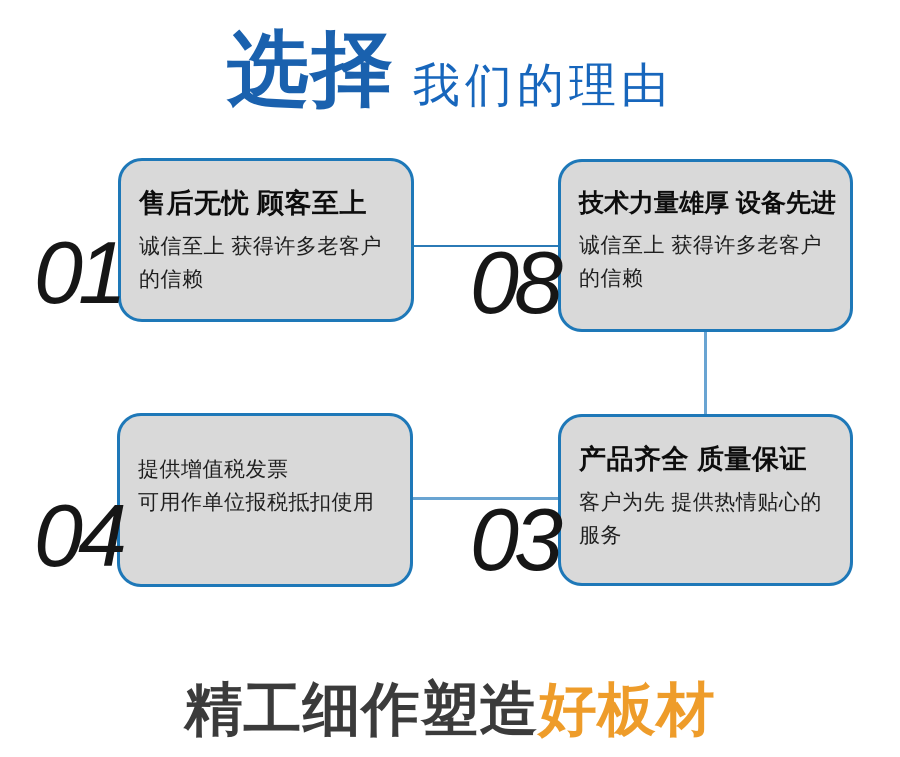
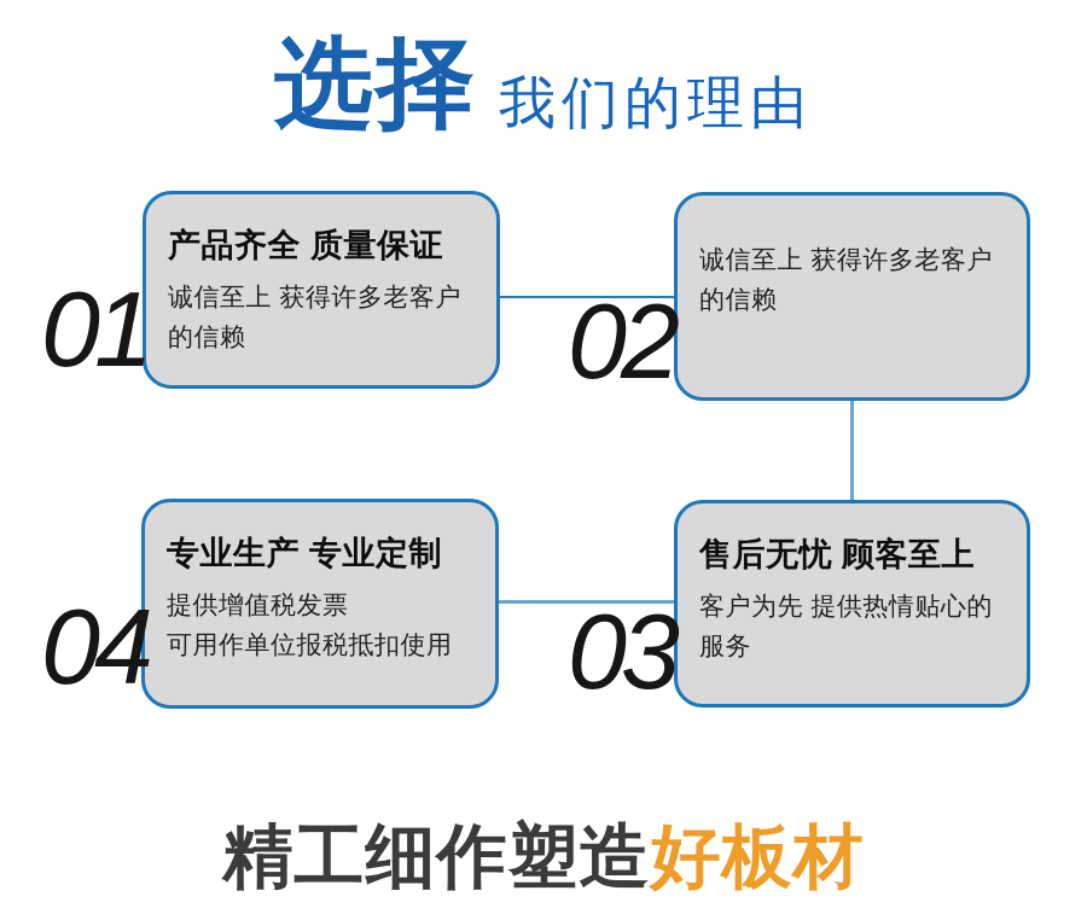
  选择
  我们的理由
  01
- 08
+ 02
  03
  04
- 售后无忧 顾客至上
+ 产品齐全 质量保证
  诚信至上 获得许多老客户
  的信赖
- 技术力量雄厚 设备先进
  诚信至上 获得许多老客户
  的信赖
- 产品齐全 质量保证
+ 售后无忧 顾客至上
  客户为先 提供热情贴心的
  服务
+ 专业生产 专业定制
  提供增值税发票
  可用作单位报税抵扣使用
  精工细作塑造
  好板材
